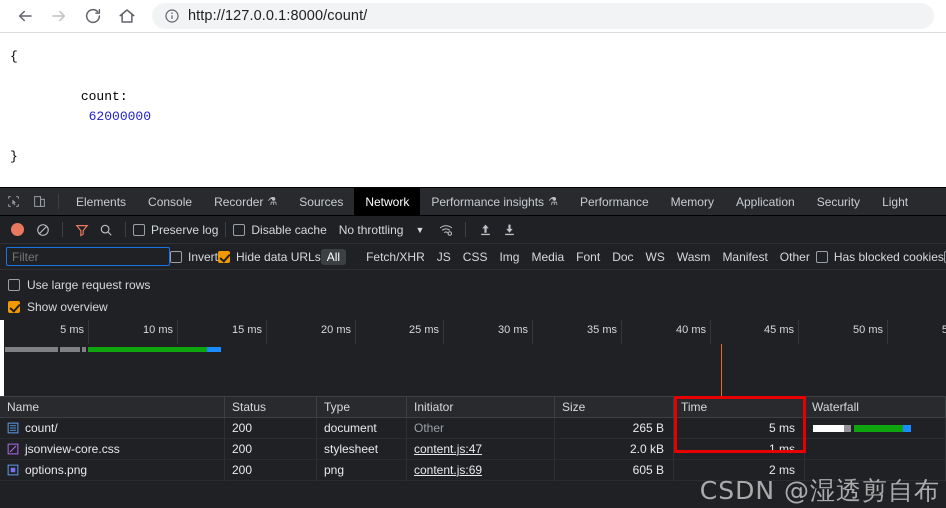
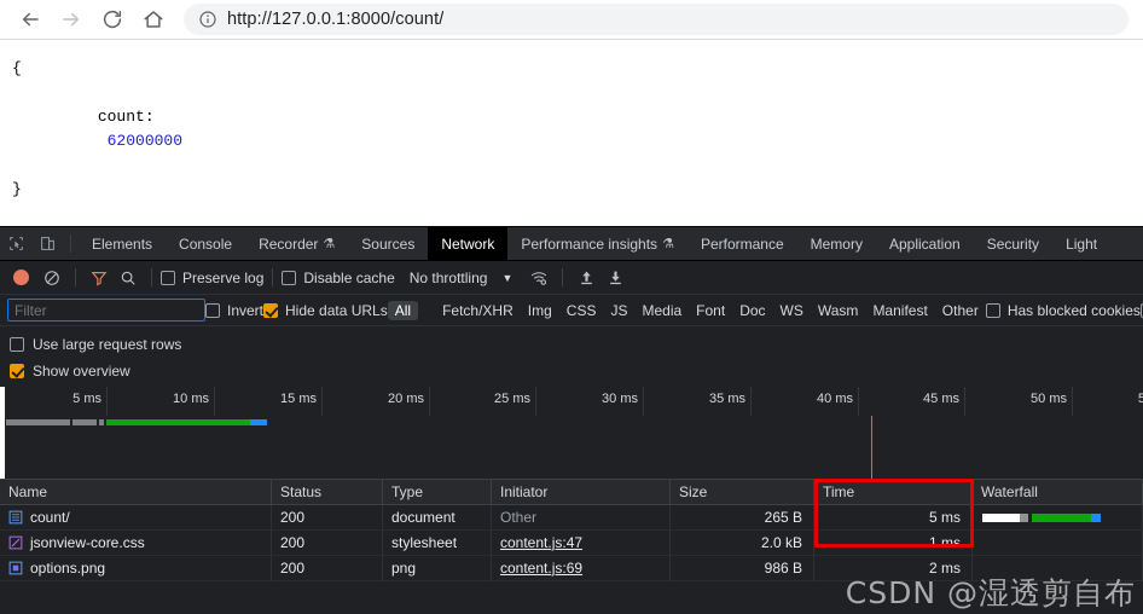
  http://127.0.0.1:8000/count/
  {
  count: 62000000
  }
  Elements
  Console
  Recorder
  ⚗
  Sources
  Network
  Performance insights
  ⚗
  Performance
  Memory
  Application
  Security
  Light
  Preserve log
  Disable cache
  No throttling
  ▼
  Filter
  Invert
  Hide data URLs
  All
  Fetch/XHR
- JS
+ Img
  CSS
- Img
+ JS
  Media
  Font
  Doc
  WS
  Wasm
  Manifest
  Other
  Has blocked cookies
  Use large request rows
  Show overview
  5 ms
  10 ms
  15 ms
  20 ms
  25 ms
  30 ms
  35 ms
  40 ms
  45 ms
  50 ms
  5
  Name
  Status
  Type
  Initiator
  Size
  Time
  Waterfall
  count/
  200
  document
  Other
  265 B
  5 ms
  jsonview-core.css
  200
  stylesheet
  content.js:47
  2.0 kB
  1 ms
  options.png
  200
  png
  content.js:69
- 605 B
+ 986 B
  2 ms
  CSDN @湿透剪自布
